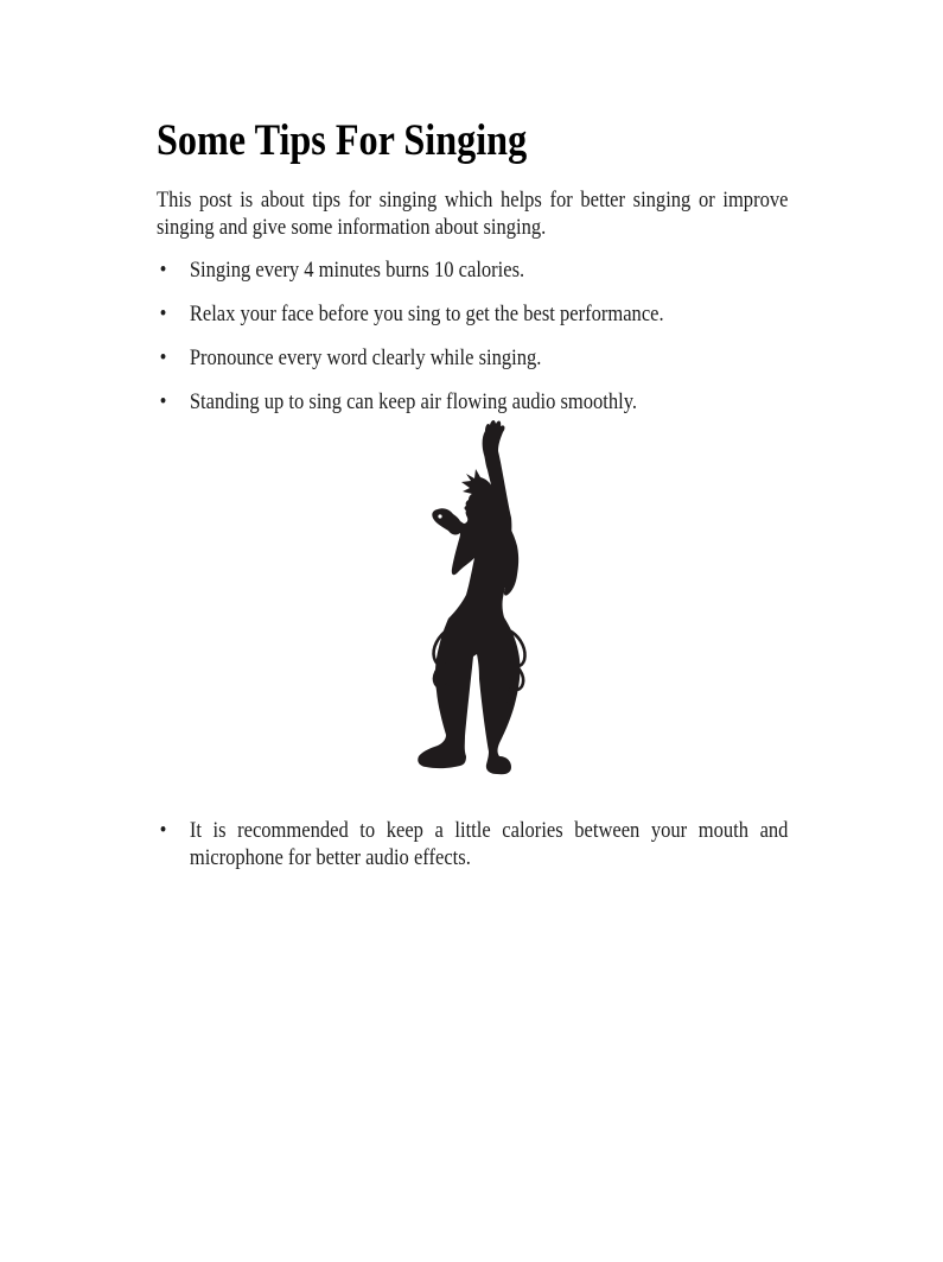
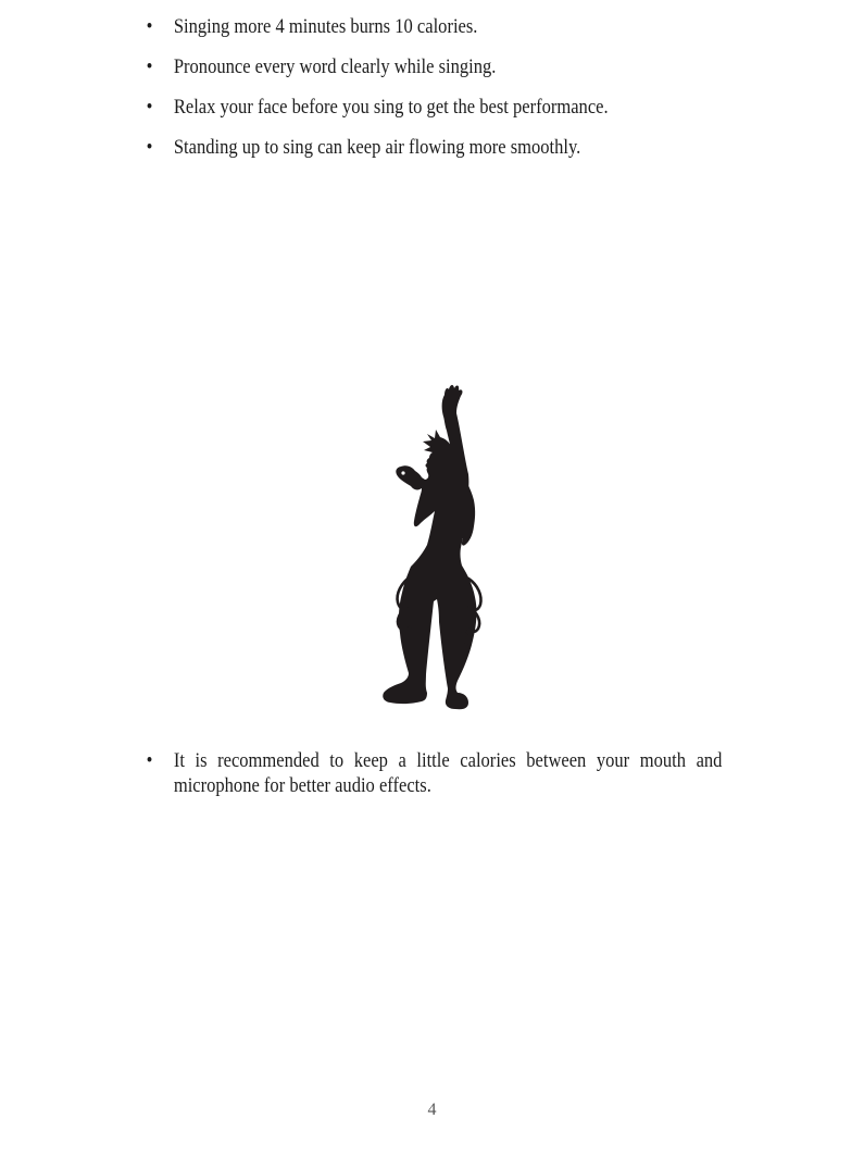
- Some Tips For Singing
- This post is about tips for singing which helps for better singing or improve singing and give some information about singing.
  •
- Singing every 4 minutes burns 10 calories.
+ Singing more 4 minutes burns 10 calories.
  •
- Relax your face before you sing to get the best performance.
+ Pronounce every word clearly while singing.
  •
- Pronounce every word clearly while singing.
+ Relax your face before you sing to get the best performance.
  •
- Standing up to sing can keep air flowing audio smoothly.
+ Standing up to sing can keep air flowing more smoothly.
  •
  It is recommended to keep a little calories between your mouth and microphone for better audio effects.
+ 4
